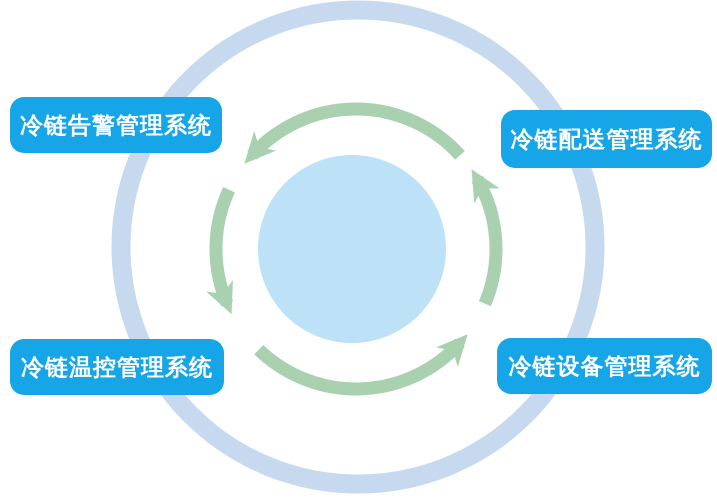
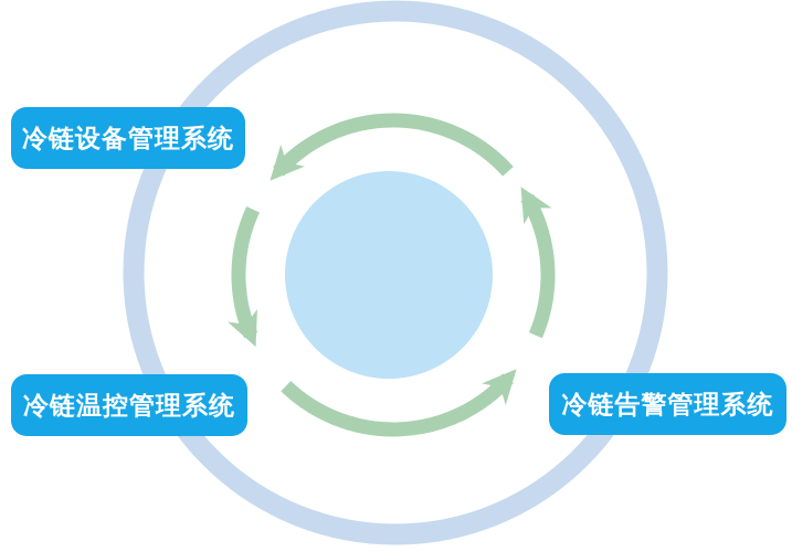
- 冷链告警管理系统
+ 冷链设备管理系统
- 冷链配送管理系统
  冷链温控管理系统
- 冷链设备管理系统
+ 冷链告警管理系统
